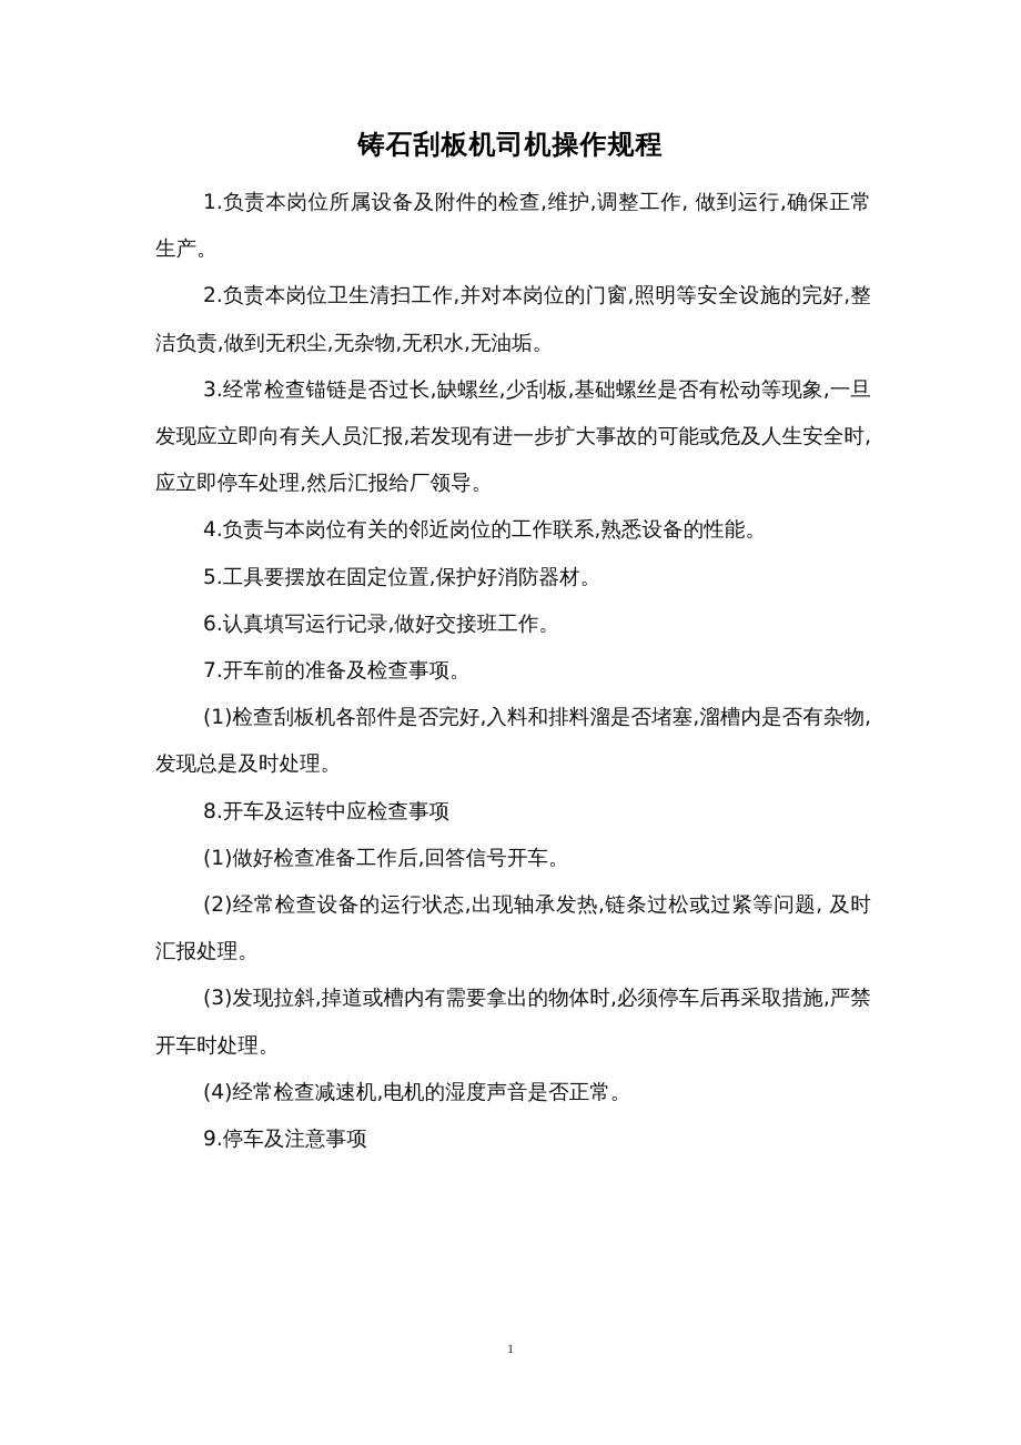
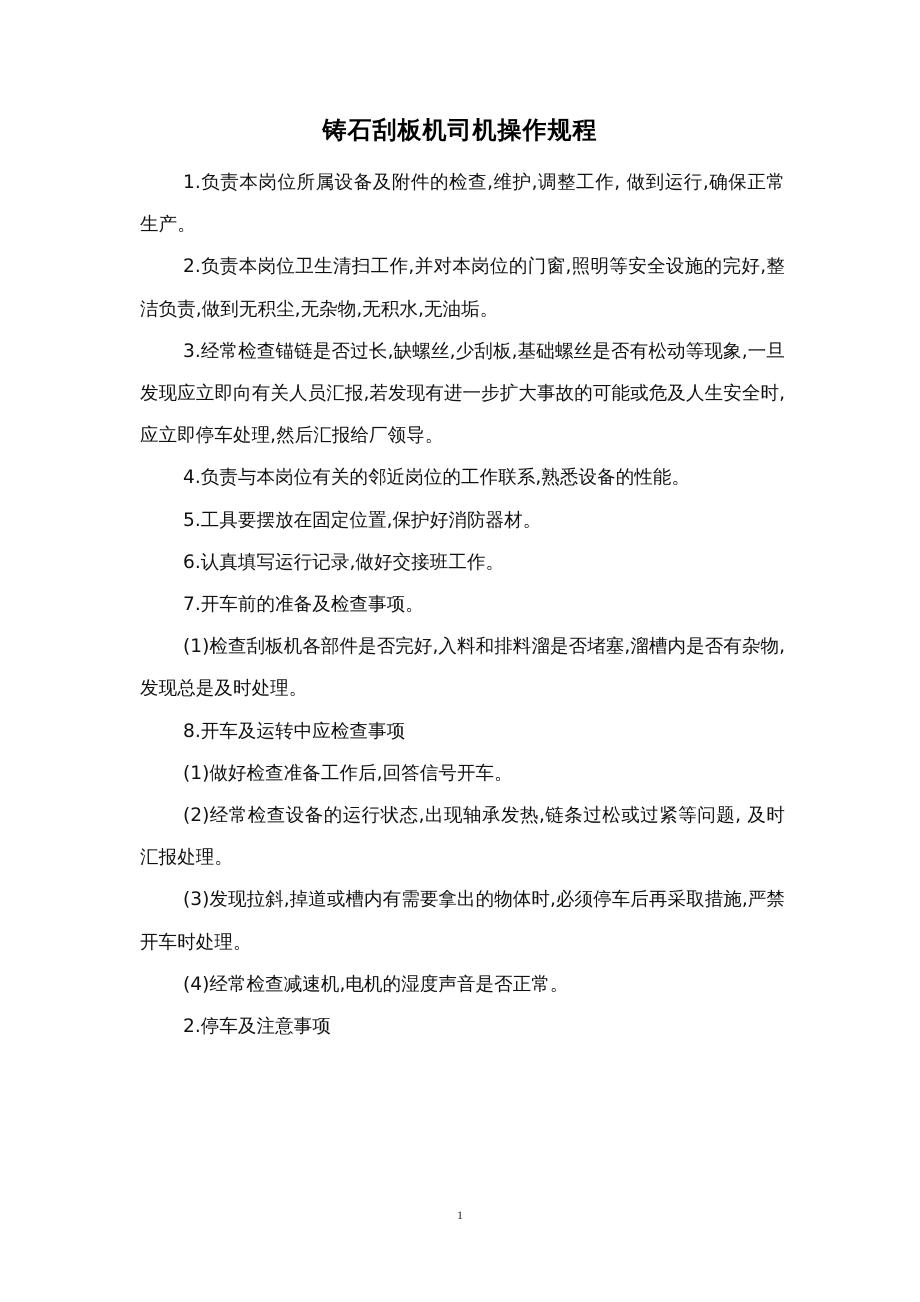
  铸石刮板机司机操作规程
  1.负责本岗位所属设备及附件的检查,维护,调整工作, 做到运行,确保正常生产。
  2.负责本岗位卫生清扫工作,并对本岗位的门窗,照明等安全设施的完好,整洁负责,做到无积尘,无杂物,无积水,无油垢。
  3.经常检查锚链是否过长,缺螺丝,少刮板,基础螺丝是否有松动等现象,一旦发现应立即向有关人员汇报,若发现有进一步扩大事故的可能或危及人生安全时,应立即停车处理,然后汇报给厂领导。
  4.负责与本岗位有关的邻近岗位的工作联系,熟悉设备的性能。
  5.工具要摆放在固定位置,保护好消防器材。
  6.认真填写运行记录,做好交接班工作。
  7.开车前的准备及检查事项。
  (1)检查刮板机各部件是否完好,入料和排料溜是否堵塞,溜槽内是否有杂物,发现总是及时处理。
  8.开车及运转中应检查事项
  (1)做好检查准备工作后,回答信号开车。
  (2)经常检查设备的运行状态,出现轴承发热,链条过松或过紧等问题, 及时汇报处理。
  (3)发现拉斜,掉道或槽内有需要拿出的物体时,必须停车后再采取措施,严禁开车时处理。
  (4)经常检查减速机,电机的湿度声音是否正常。
- 9.停车及注意事项
+ 2.停车及注意事项
  1
